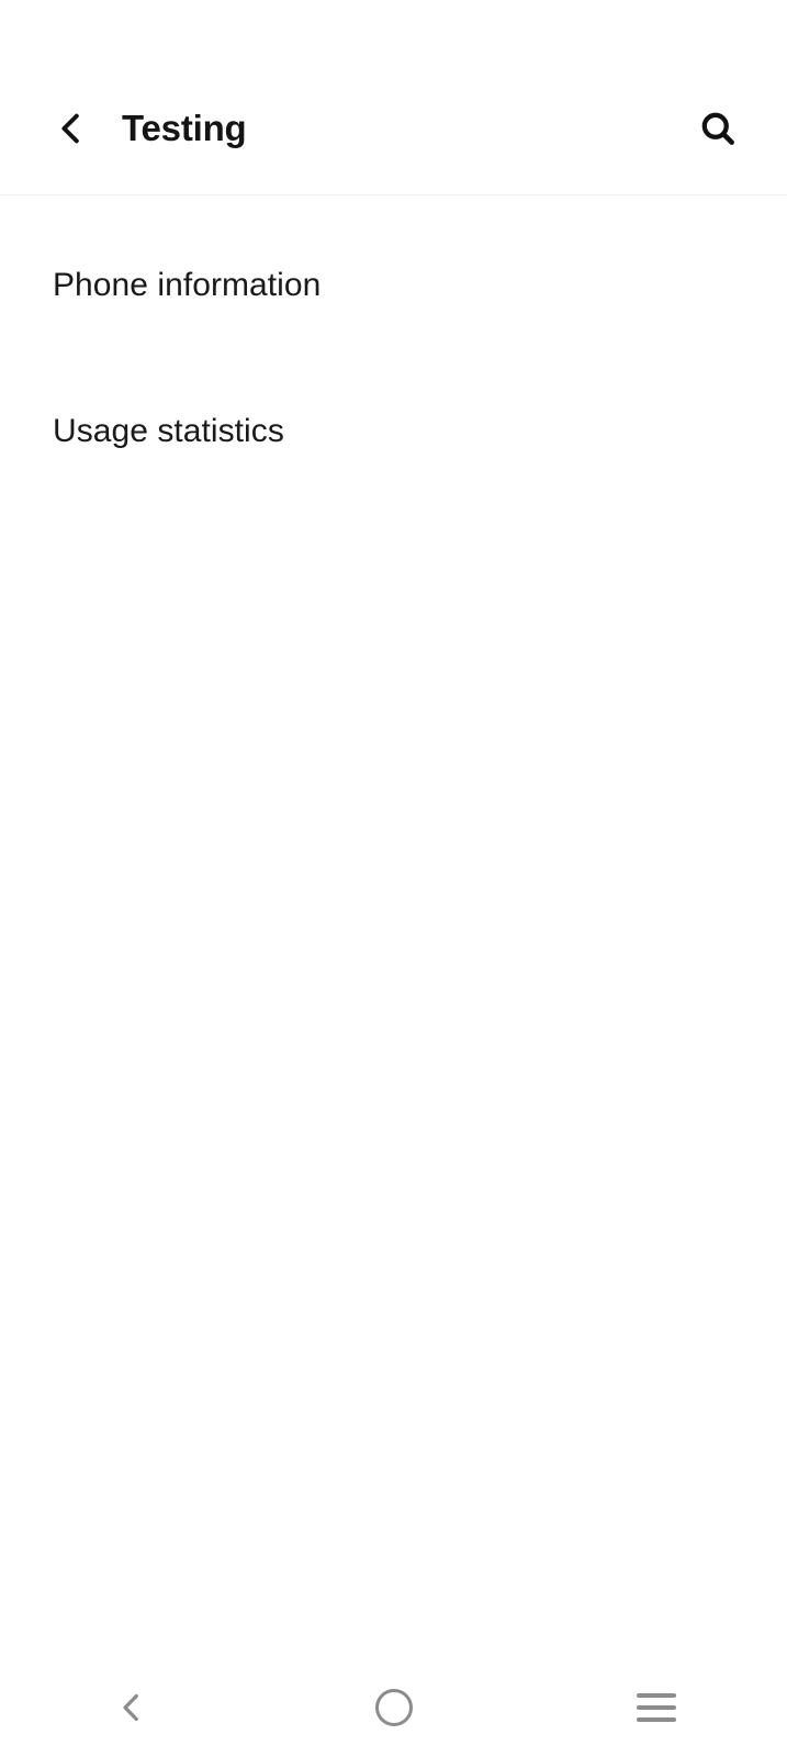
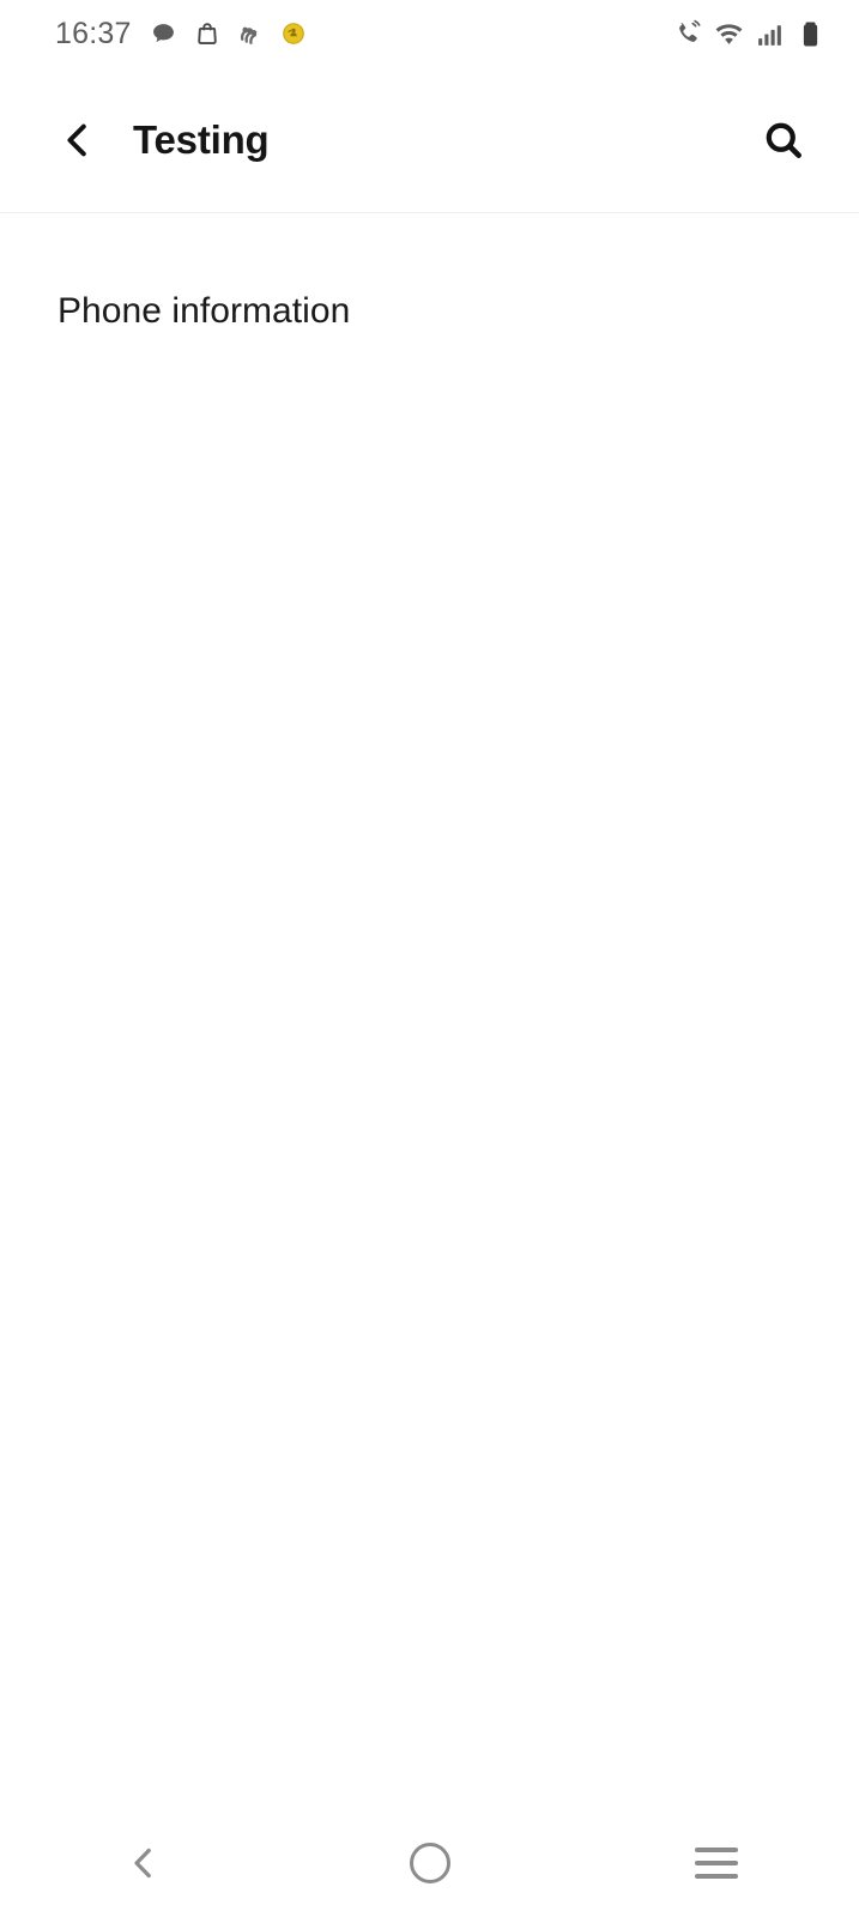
+ 16:37
  Testing
  Phone information
- Usage statistics
